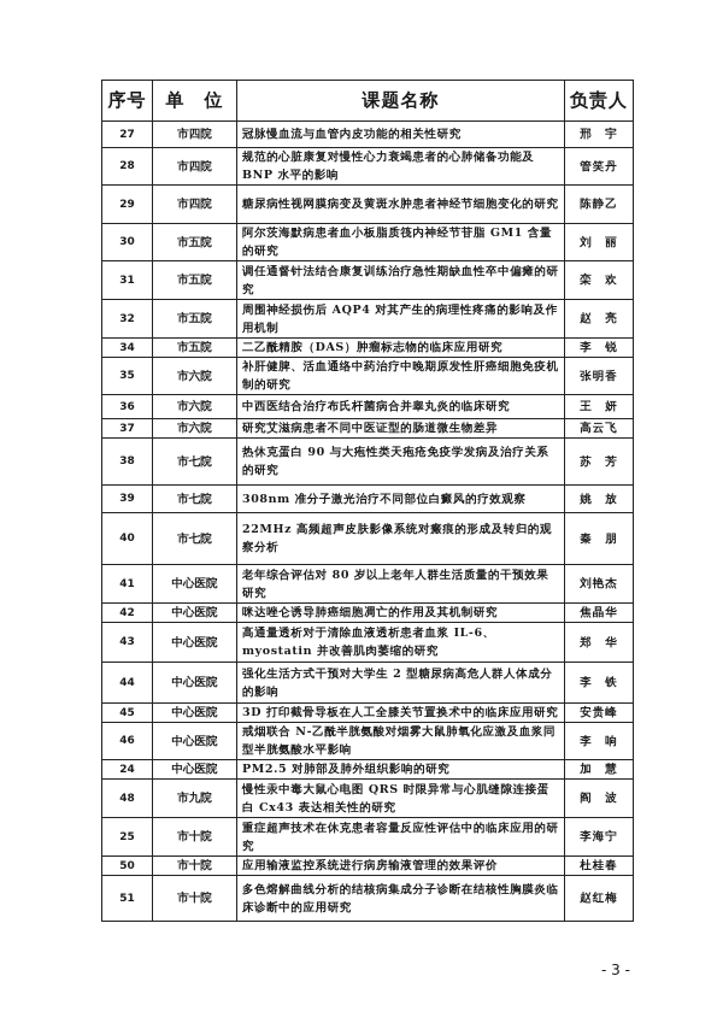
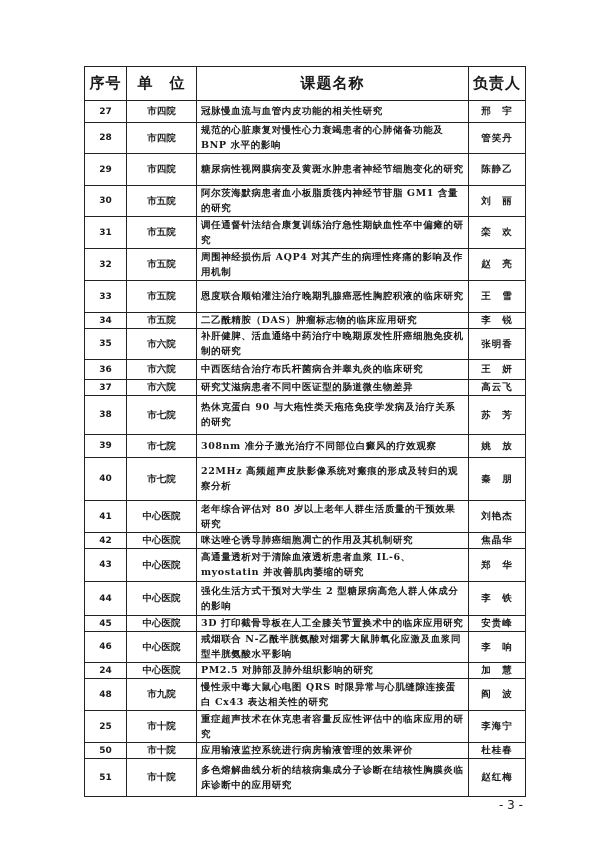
  序号	单 位	课题名称	负责人
  27	市四院	冠脉慢血流与血管内皮功能的相关性研究	邢 宇
  28	市四院	规范的心脏康复对慢性心力衰竭患者的心肺储备功能及 BNP 水平的影响	管笑丹
  29	市四院	糖尿病性视网膜病变及黄斑水肿患者神经节细胞变化的研究	陈静乙
  30	市五院	阿尔茨海默病患者血小板脂质筏内神经节苷脂 GM1 含量的研究	刘 丽
  31	市五院	调任通督针法结合康复训练治疗急性期缺血性卒中偏瘫的研究	栾 欢
  32	市五院	周围神经损伤后 AQP4 对其产生的病理性疼痛的影响及作用机制	赵 亮
+ 33	市五院	恩度联合顺铂灌注治疗晚期乳腺癌恶性胸腔积液的临床研究	王 雪
  34	市五院	二乙酰精胺（DAS）肿瘤标志物的临床应用研究	李 锐
  35	市六院	补肝健脾、活血通络中药治疗中晚期原发性肝癌细胞免疫机制的研究	张明香
  36	市六院	中西医结合治疗布氏杆菌病合并睾丸炎的临床研究	王 妍
  37	市六院	研究艾滋病患者不同中医证型的肠道微生物差异	高云飞
  38	市七院	热休克蛋白 90 与大疱性类天疱疮免疫学发病及治疗关系的研究	苏 芳
  39	市七院	308nm 准分子激光治疗不同部位白癜风的疗效观察	姚 放
  40	市七院	22MHz 高频超声皮肤影像系统对瘢痕的形成及转归的观察分析	秦 朋
  41	中心医院	老年综合评估对 80 岁以上老年人群生活质量的干预效果研究	刘艳杰
  42	中心医院	咪达唑仑诱导肺癌细胞凋亡的作用及其机制研究	焦晶华
  43	中心医院	高通量透析对于清除血液透析患者血浆 IL-6、myostatin 并改善肌肉萎缩的研究	郑 华
  44	中心医院	强化生活方式干预对大学生 2 型糖尿病高危人群人体成分的影响	李 铁
  45	中心医院	3D 打印截骨导板在人工全膝关节置换术中的临床应用研究	安贵峰
  46	中心医院	戒烟联合 N-乙酰半胱氨酸对烟雾大鼠肺氧化应激及血浆同型半胱氨酸水平影响	李 响
  24	中心医院	PM2.5 对肺部及肺外组织影响的研究	加 慧
  48	市九院	慢性汞中毒大鼠心电图 QRS 时限异常与心肌缝隙连接蛋白 Cx43 表达相关性的研究	阎 波
  25	市十院	重症超声技术在休克患者容量反应性评估中的临床应用的研究	李海宁
  50	市十院	应用输液监控系统进行病房输液管理的效果评价	杜桂春
  51	市十院	多色熔解曲线分析的结核病集成分子诊断在结核性胸膜炎临床诊断中的应用研究	赵红梅
  - 3 -
